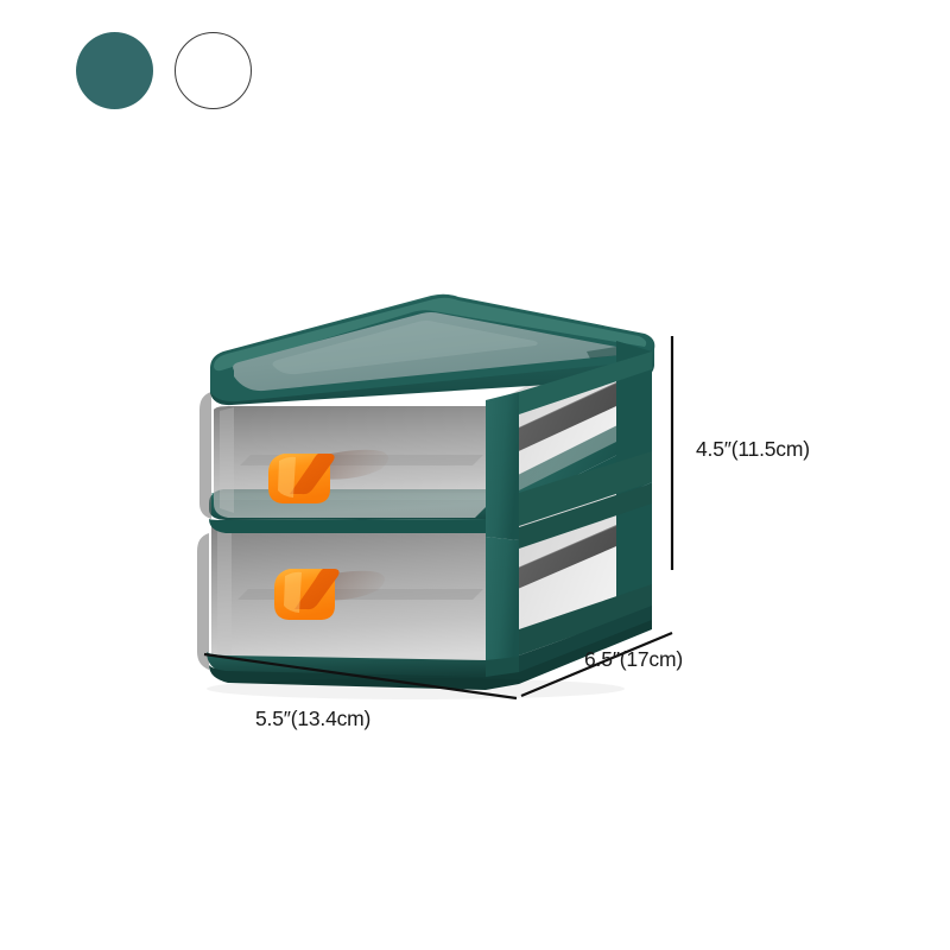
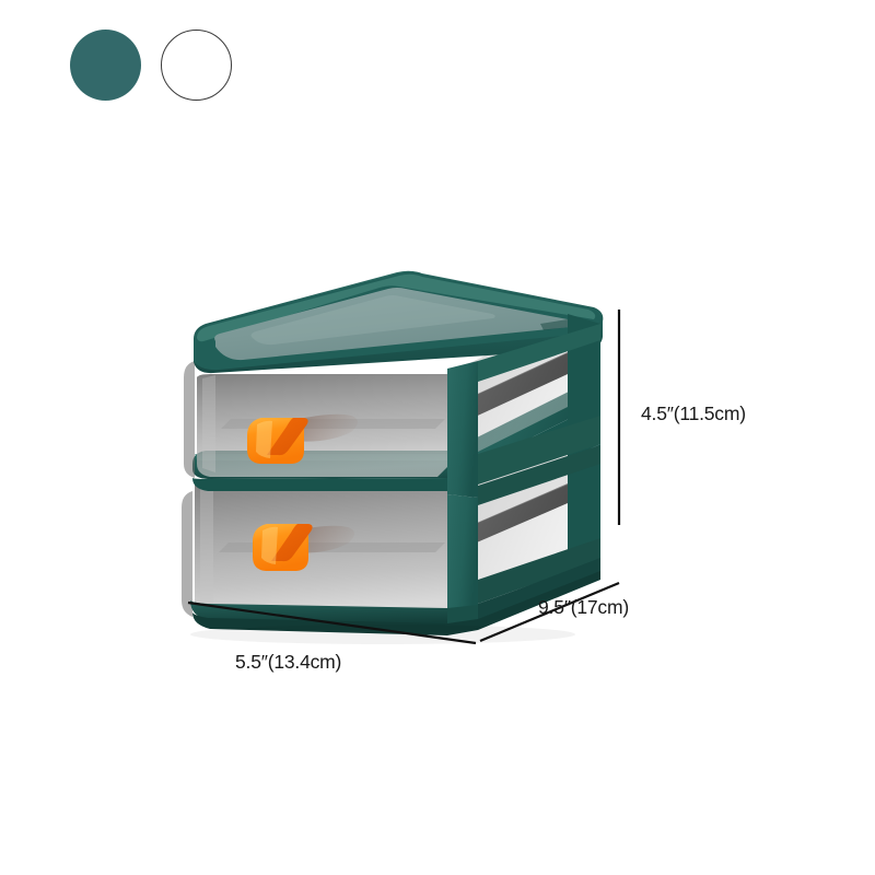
  4.5″(11.5cm)
- 6.5″(17cm)
+ 9.5″(17cm)
  5.5″(13.4cm)
